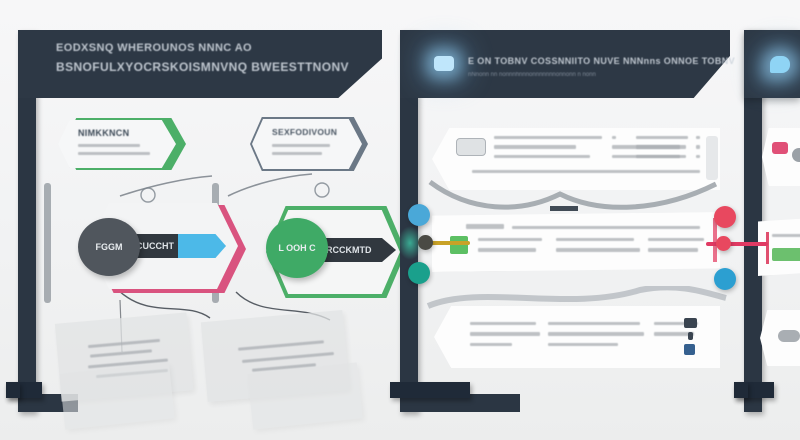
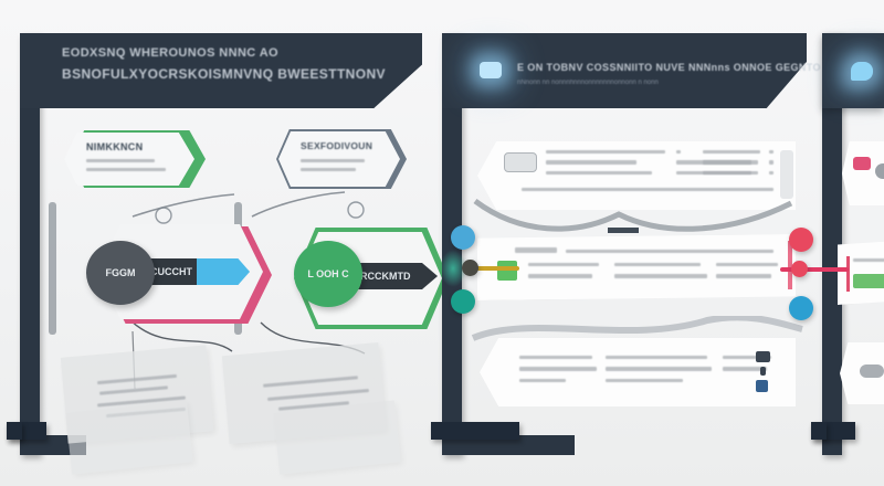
  EODXSNQ WHEROUNOS NNNC AO
  BSNOFULXYOCRSKOISMNVNQ BWEESTTNONV
  NIMKKNCN
  SEXFODIVOUN
  UCCHT
  FGGM
  RCCKMTD
  L OOH C
- E ON TOBNV COSSNNIITO NUVE NNNnns ONNOE TOBNV
+ E ON TOBNV COSSNNIITO NUVE NNNnns ONNOE GEGNTO
